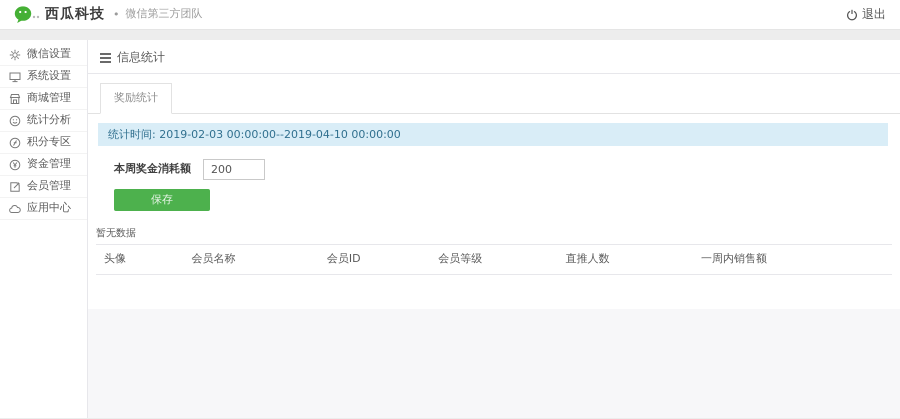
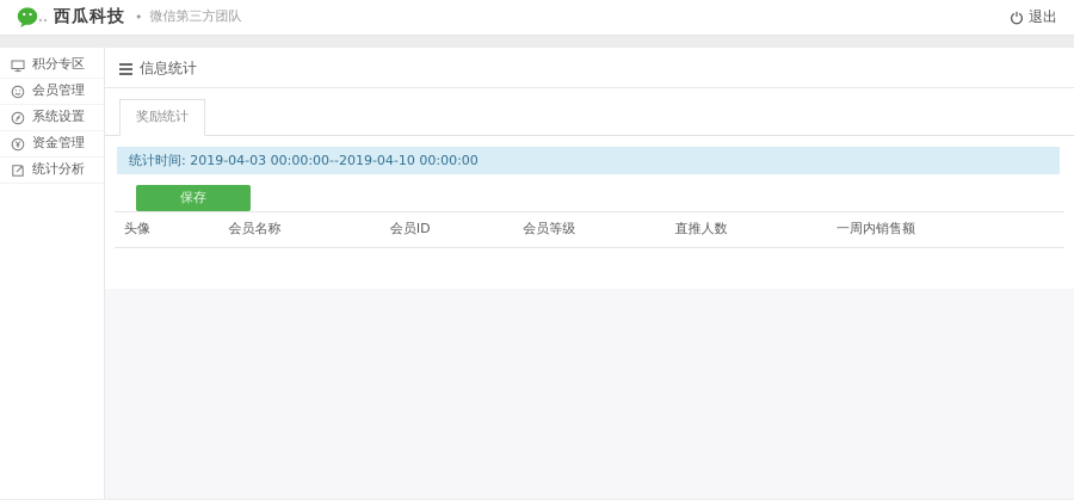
  西瓜科技
  •
  微信第三方团队
  退出
- 微信设置
- 系统设置
+ 积分专区
- 商城管理
- 统计分析
+ 会员管理
- 积分专区
+ 系统设置
  资金管理
- 会员管理
+ 统计分析
- 应用中心
  信息统计
  奖励统计
- 统计时间: 2019-02-03 00:00:00--2019-04-10 00:00:00
+ 统计时间: 2019-04-03 00:00:00--2019-04-10 00:00:00
- 本周奖金消耗额
- 200
  保存
- 暂无数据
  头像	会员名称	会员ID	会员等级	直推人数	一周内销售额
